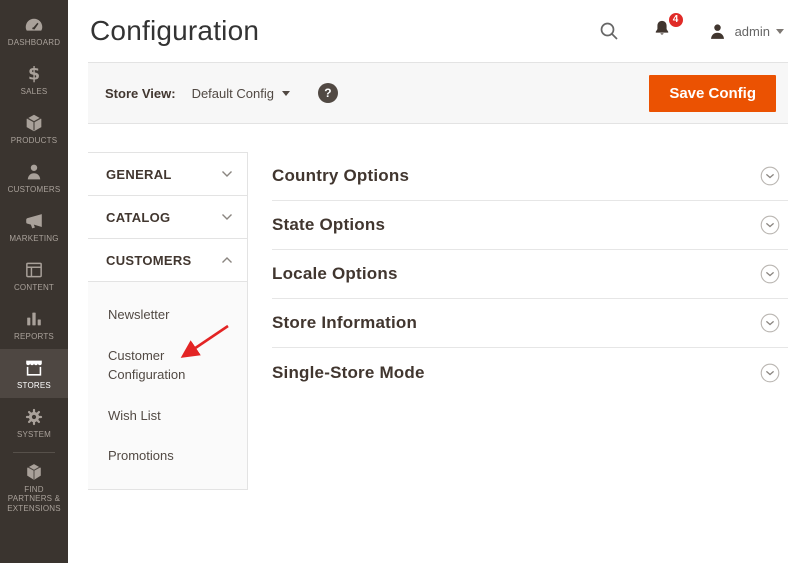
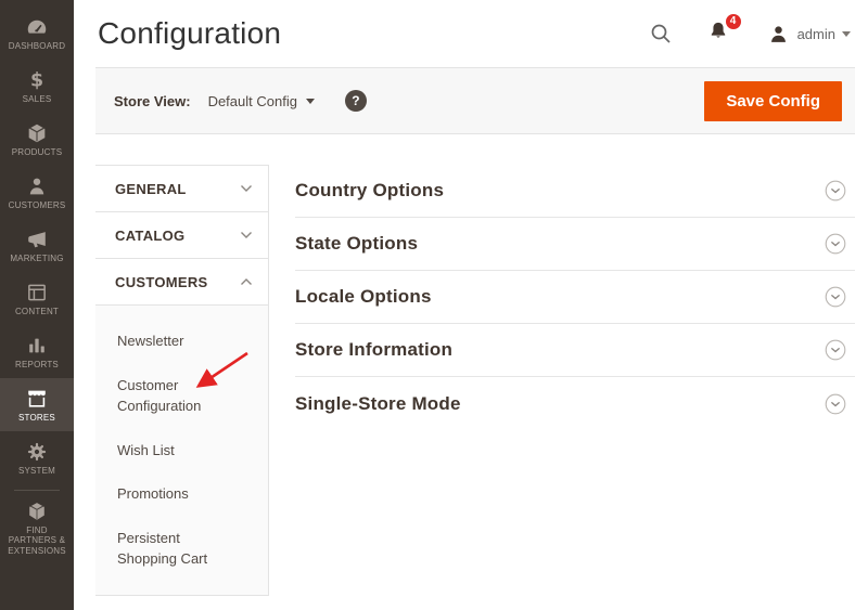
  DASHBOARD
  $
  SALES
  PRODUCTS
  CUSTOMERS
  MARKETING
  CONTENT
  REPORTS
  STORES
  SYSTEM
  FIND PARTNERS & EXTENSIONS
  Configuration
  4
  admin
  Store View:
  Default Config
  ?
  Save Config
  GENERAL
  CATALOG
  CUSTOMERS
  Newsletter
  Customer Configuration
  Wish List
  Promotions
+ Persistent Shopping Cart
  Country Options
  State Options
  Locale Options
  Store Information
  Single-Store Mode
